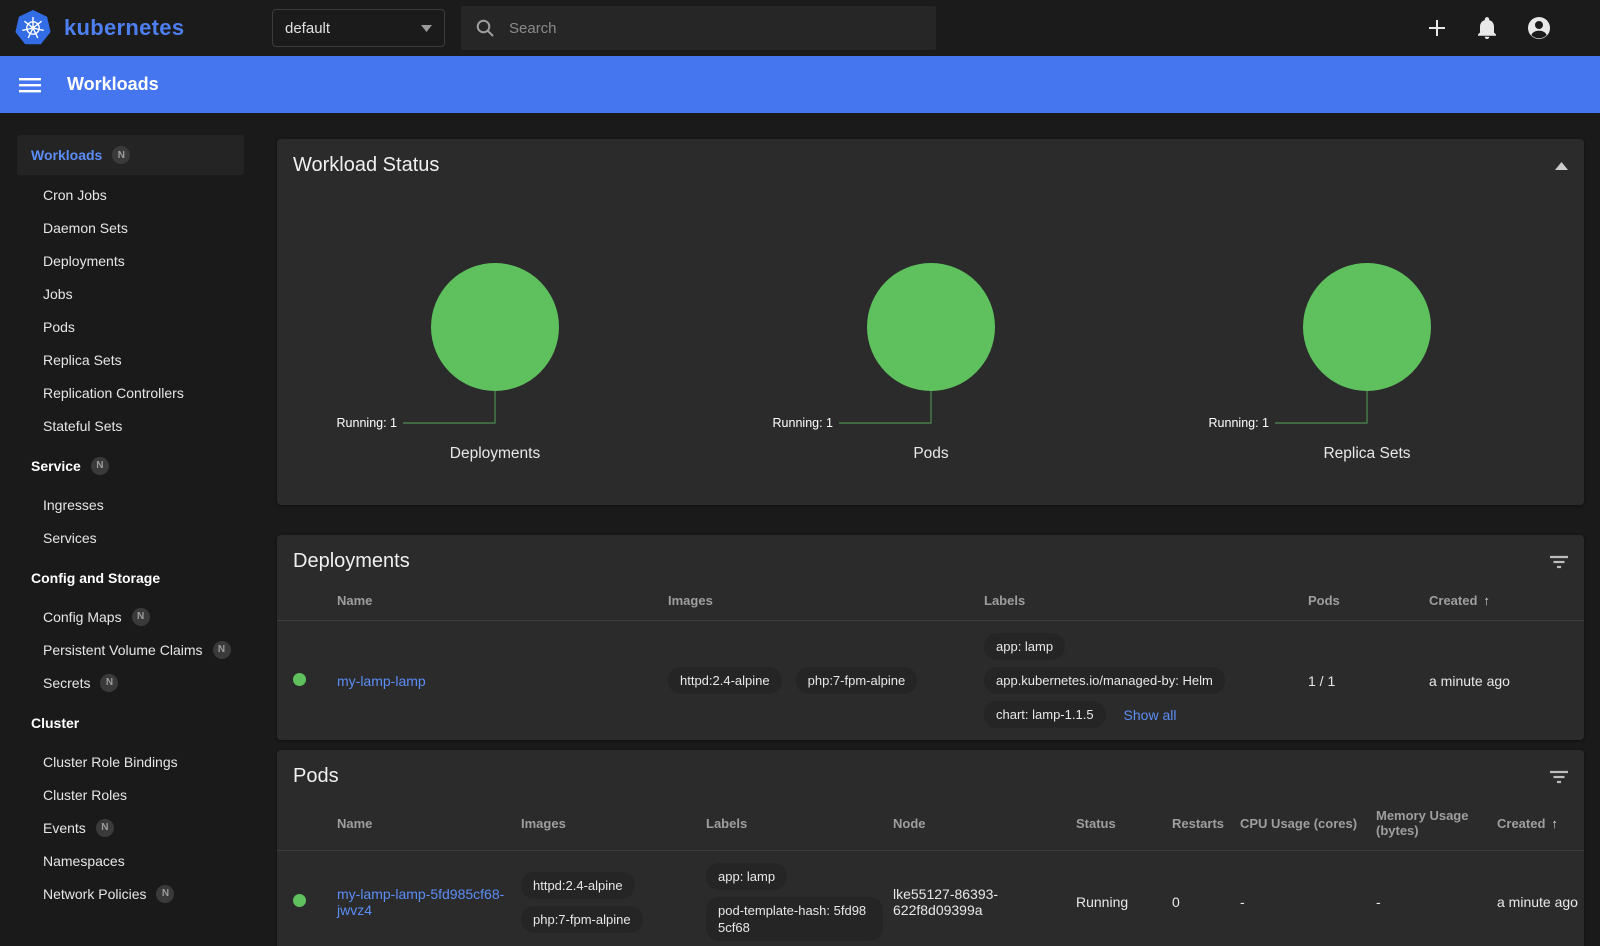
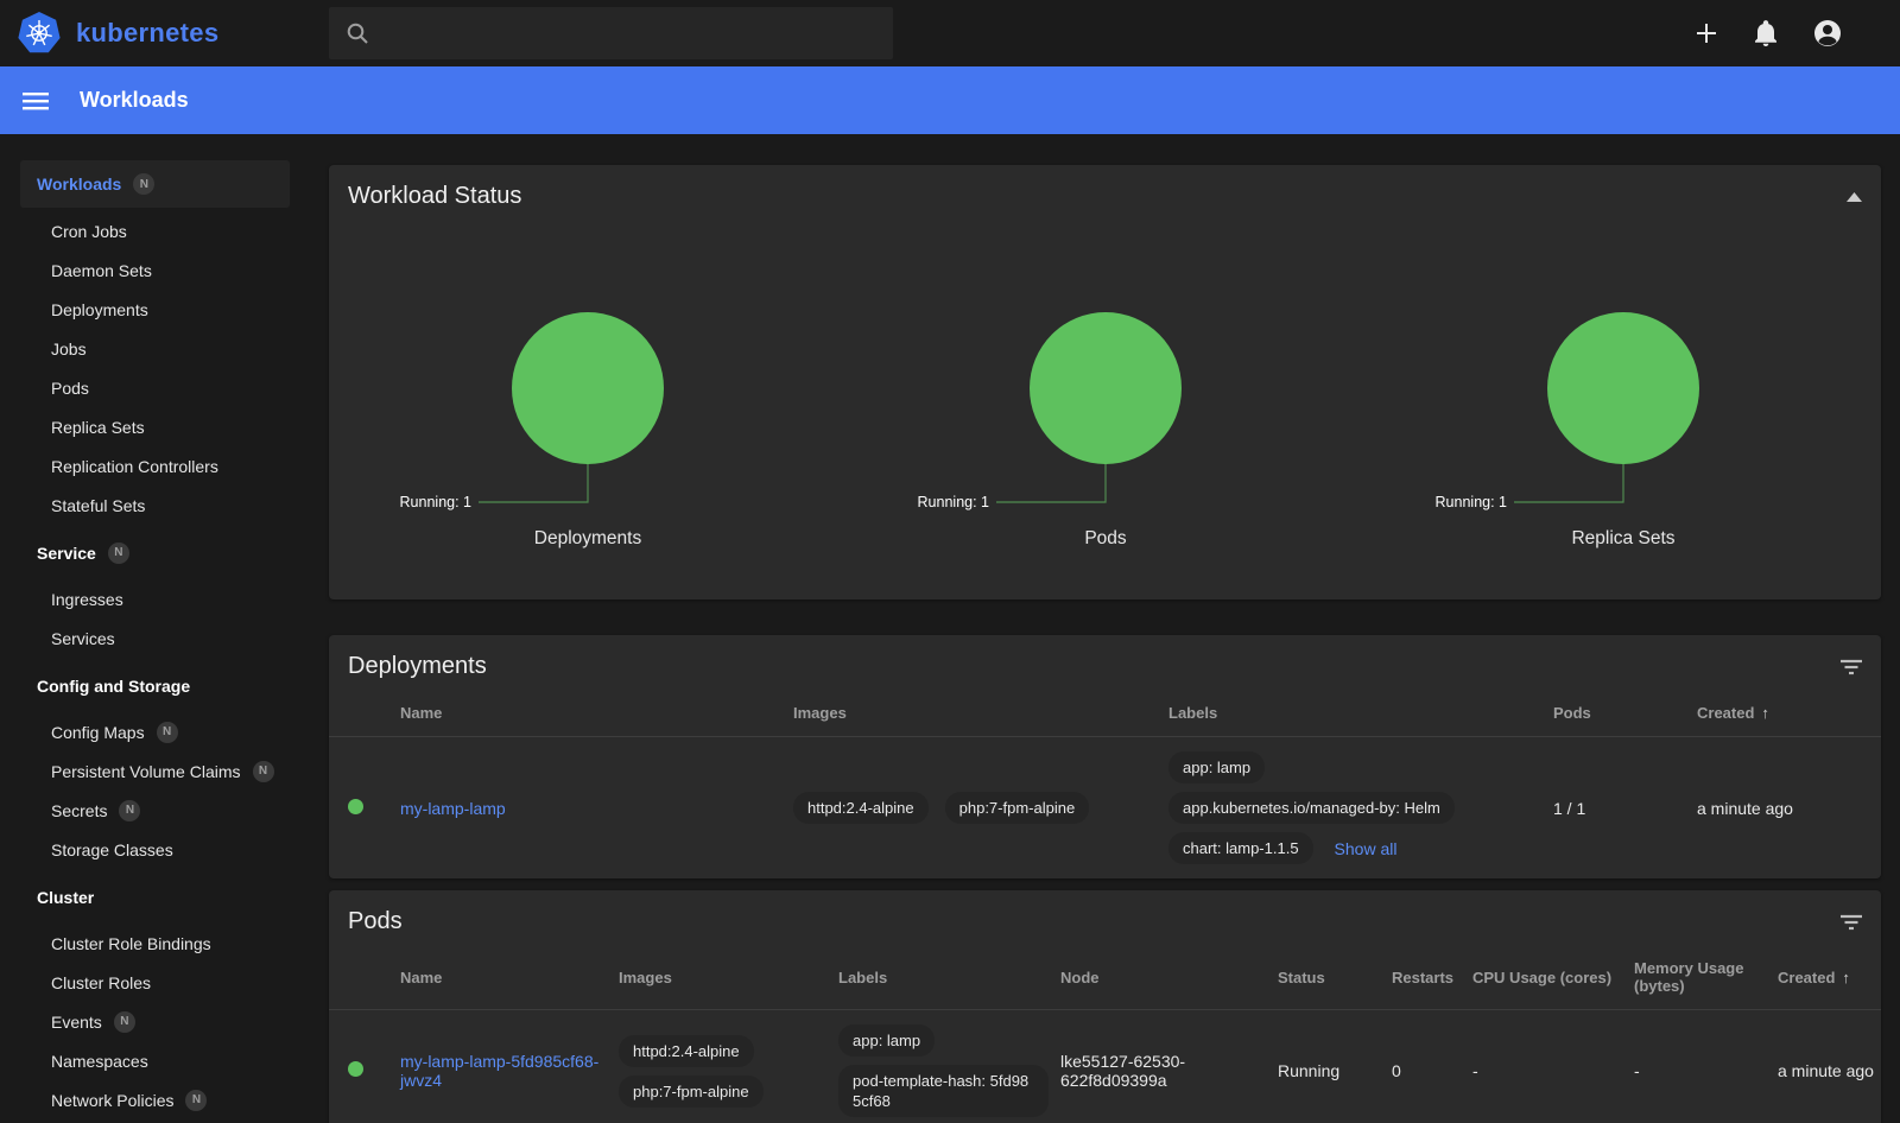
  kubernetes
- default
- Search
  Workloads
  Workloads
  N
  Cron Jobs
  Daemon Sets
  Deployments
  Jobs
  Pods
  Replica Sets
  Replication Controllers
  Stateful Sets
  Service
  N
  Ingresses
  Services
  Config and Storage
  Config Maps
  N
  Persistent Volume Claims
  N
  Secrets
  N
+ Storage Classes
  Cluster
  Cluster Role Bindings
  Cluster Roles
  Events
  N
  Namespaces
  Network Policies
  N
  Workload Status
  Running: 1
  Deployments
  Running: 1
  Pods
  Running: 1
  Replica Sets
  Deployments
  Name
  Images
  Labels
  Pods
  Created ↑
  my-lamp-lamp
  httpd:2.4-alpine
  php:7-fpm-alpine
  app: lamp
  app.kubernetes.io/managed-by: Helm
  chart: lamp-1.1.5
  Show all
  1 / 1
  a minute ago
  Pods
  Name
  Images
  Labels
  Node
  Status
  Restarts
  CPU Usage (cores)
  Memory Usage (bytes)
  Created ↑
  my-lamp-lamp-5fd985cf68-jwvz4
  httpd:2.4-alpine
  php:7-fpm-alpine
  app: lamp
  pod-template-hash: 5fd985cf68
- lke55127-86393-622f8d09399a
+ lke55127-62530-622f8d09399a
  Running
  0
  -
  -
  a minute ago
